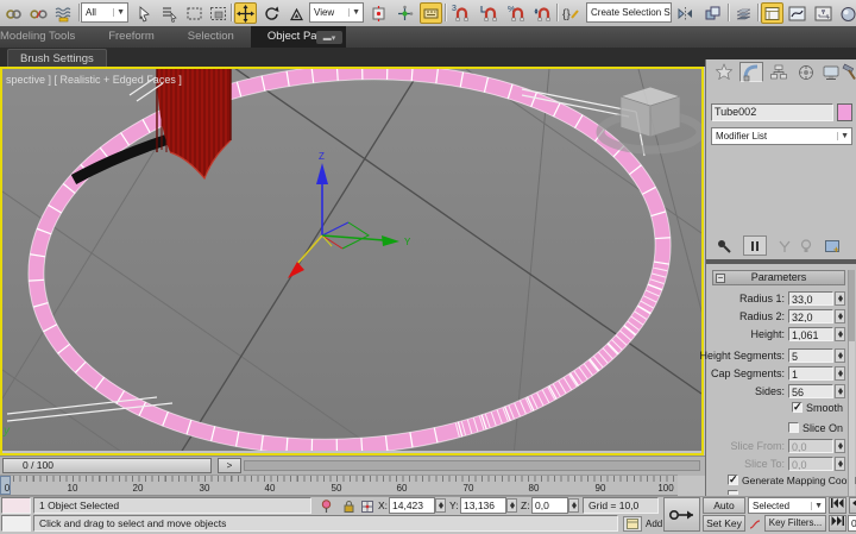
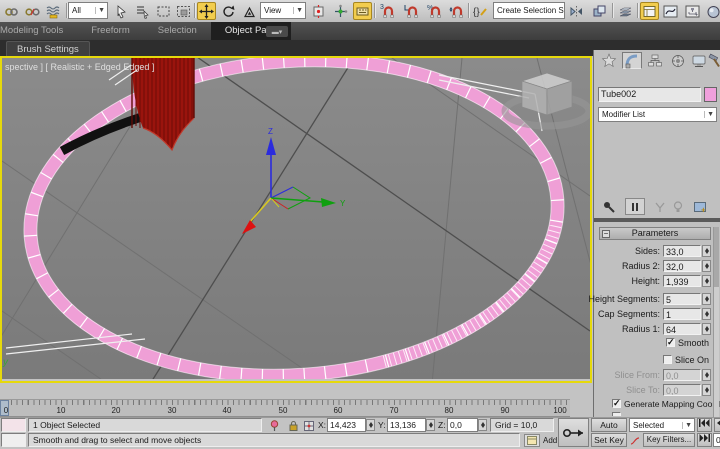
  All
  View
  {}
  Create Selection S
  Modeling Tools
  Freeform
  Selection
  Object Pa
  Brush Settings
  Z
  Y
- spective ] [ Realistic + Edged Faces ]
+ spective ] [ Realistic + Edged Edged ]
  y
  Tube002
  Modifier List
  +
  −
  Parameters
- Radius 1:
+ Sides:
  33,0
  Radius 2:
  32,0
  Height:
- 1,061
+ 1,939
  Height Segments:
  5
  Cap Segments:
  1
- Sides:
+ Radius 1:
- 56
+ 64
  Smooth
  Slice On
  Slice From:
  0,0
  Slice To:
  0,0
  Generate Mapping Coo
- 0 / 100
- >
  0
  10
  20
  30
  40
  50
  60
  70
  80
  90
  100
  1 Object Selected
- Click and drag to select and move objects
+ Smooth and drag to select and move objects
  X:
  14,423
  Y:
  13,136
  Z:
  0,0
  Grid = 10,0
  Set Key
  Selected
  Key Filters...
  0
